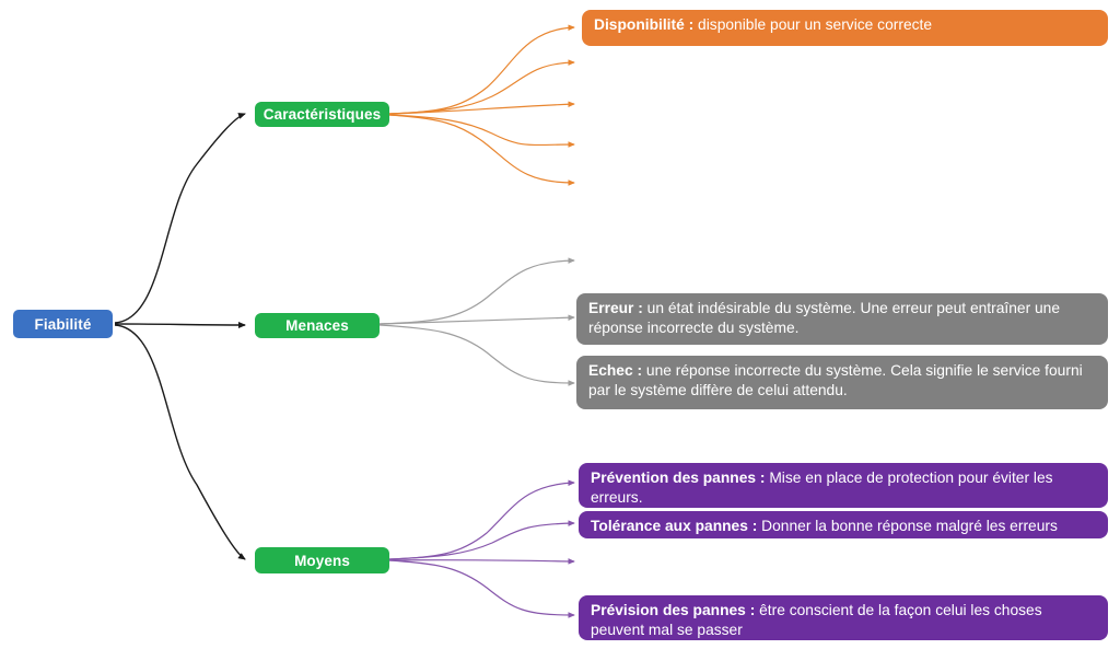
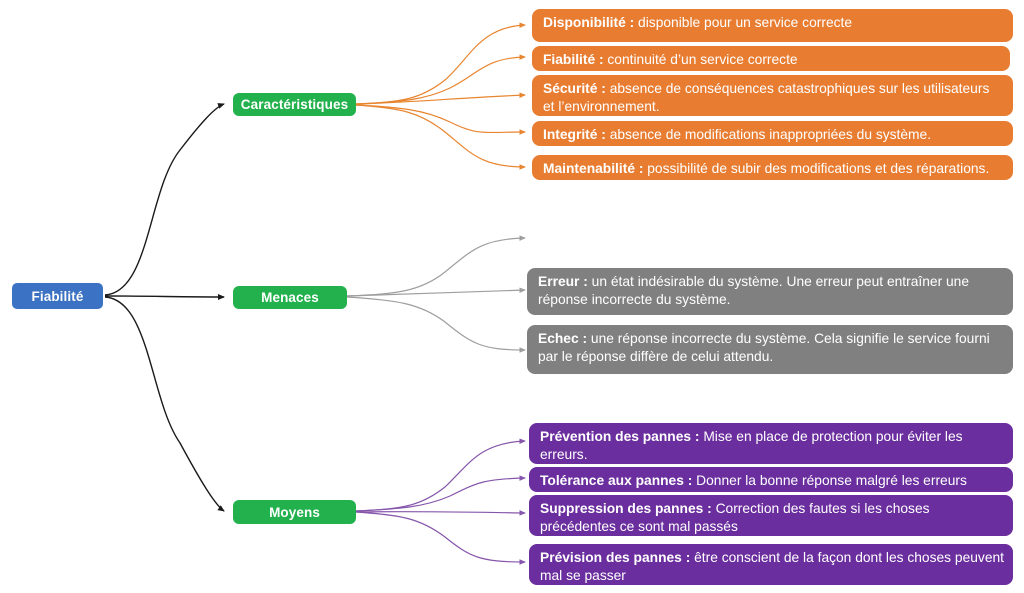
  Fiabilité
  Caractéristiques
  Menaces
  Moyens
  Disponibilité : disponible pour un service correcte
+ Fiabilité : continuité d’un service correcte
+ Sécurité : absence de conséquences catastrophiques sur les utilisateurs et l’environnement.
+ Integrité : absence de modifications inappropriées du système.
+ Maintenabilité : possibilité de subir des modifications et des réparations.
  Erreur : un état indésirable du système. Une erreur peut entraîner une réponse incorrecte du système.
- Echec : une réponse incorrecte du système. Cela signifie le service fourni par le système diffère de celui attendu.
+ Echec : une réponse incorrecte du système. Cela signifie le service fourni par le réponse diffère de celui attendu.
  Prévention des pannes : Mise en place de protection pour éviter les erreurs.
  Tolérance aux pannes : Donner la bonne réponse malgré les erreurs
+ Suppression des pannes : Correction des fautes si les choses précédentes ce sont mal passés
- Prévision des pannes : être conscient de la façon celui les choses peuvent mal se passer
+ Prévision des pannes : être conscient de la façon dont les choses peuvent mal se passer
